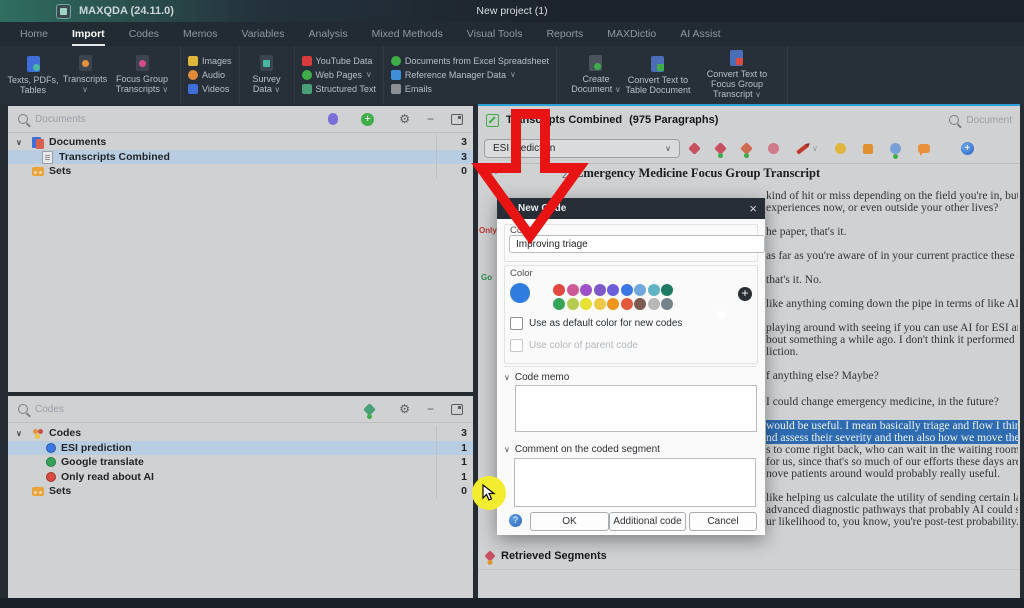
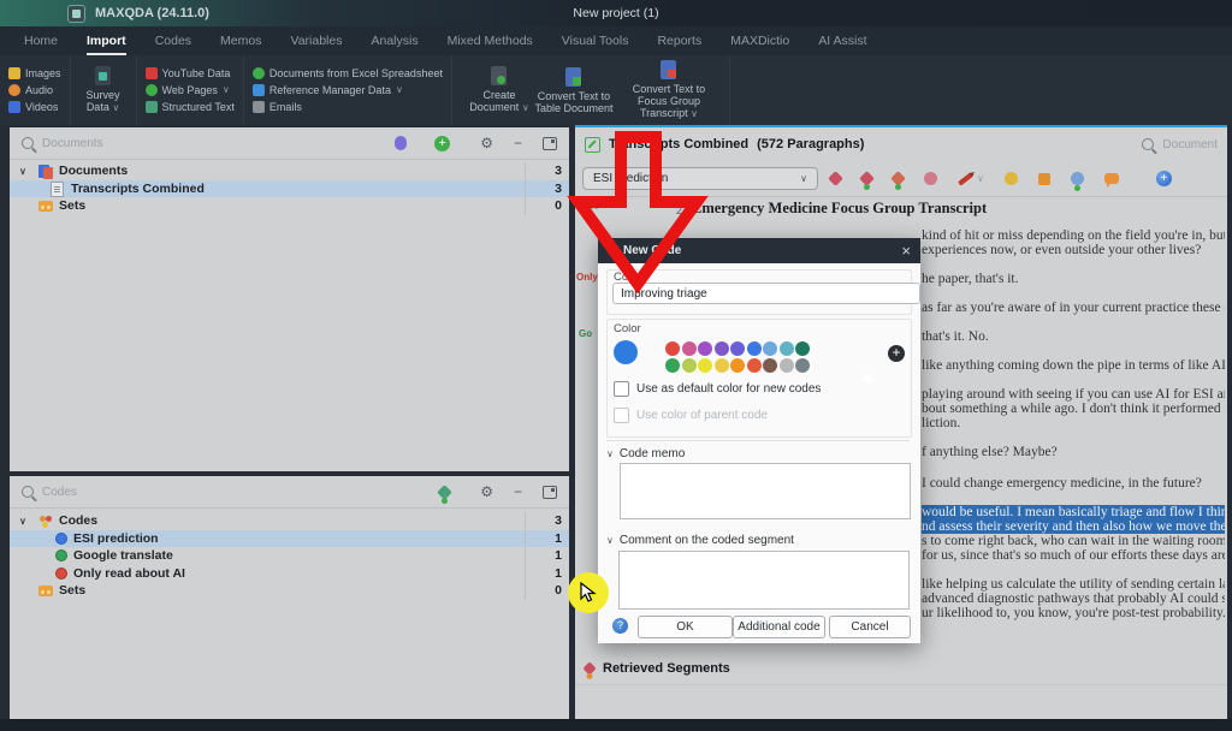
  MAXQDA (24.11.0)
  New project (1)
  Home
  Import
  Codes
  Memos
  Variables
  Analysis
  Mixed Methods
  Visual Tools
  Reports
  MAXDictio
  AI Assist
- Texts, PDFs, Tables
- Transcripts ∨
- Focus Group Transcripts ∨
  Images
  Audio
  Videos
  Survey Data ∨
  YouTube Data
  Web Pages
  ∨
  Structured Text
  Documents from Excel Spreadsheet
  Reference Manager Data
  ∨
  Emails
  Create Document ∨
  Convert Text to Table Document
  Convert Text to Focus Group Transcript ∨
  Documents
  ⚙
  −
  ∨
  Documents
  3
  Transcripts Combined
  3
  Sets
  0
  Codes
  ⚙
  −
  ∨
  Codes
  3
  ESI prediction
  1
  Google translate
  1
  Only read about AI
  1
  Sets
  0
  Tnscpts Combined
- (975 Paragraphs)
+ (572 Paragraphs)
  Document
  ∨
  ∨
  2
  mergency Medicine Focus Group Transcript
  Only
  Go
  kind of hit or miss depending on the field you're in, bu
  experiences now, or even outside your other lives?
  he paper, that's it.
  as far as you're aware of in your current practice these
  that's it. No.
  like anything coming down the pipe in terms of like AI
  playing around with seeing if you can use AI for ESI a
  bout something a while ago. I don't think it performed
  liction.
  f anything else? Maybe?
  I could change emergency medicine, in the future?
  would be useful. I mean basically triage and flow I thin
  nd assess their severity and then also how we move the
  s to come right back, who can wait in the waiting room
  for us, since that's so much of our efforts these days ar
- nove patients around would probably really useful.
  like helping us calculate the utility of sending certain l
  advanced diagnostic pathways that probably AI could s
  ur likelihood to, you know, you're post-test probability.
  Retrieved Segments
  Newde
  ×
  Imroving triage
  Color
  +
  Use as default color for new codes
  Use color of parent code
  ∨
  Code memo
  ∨
  Comment on the coded segment
  ?
  OK
  Additional code
  Cancel
